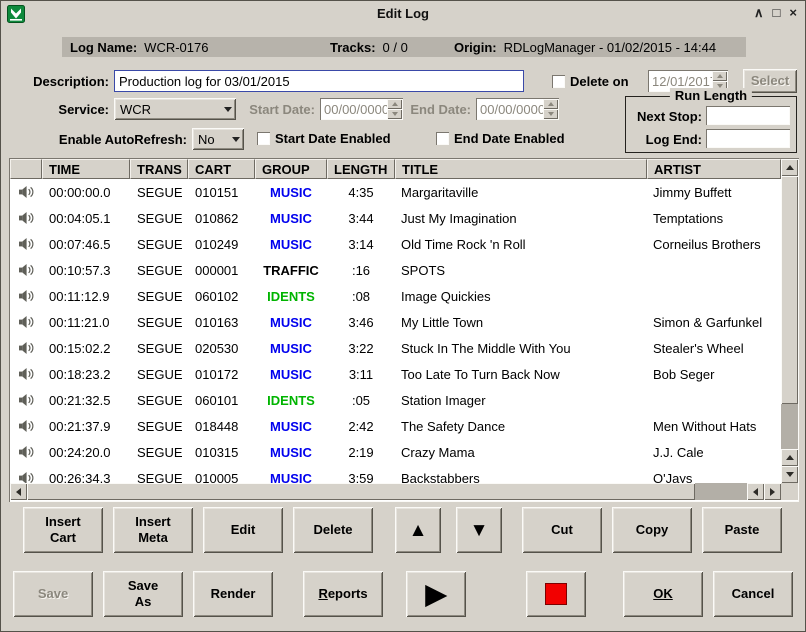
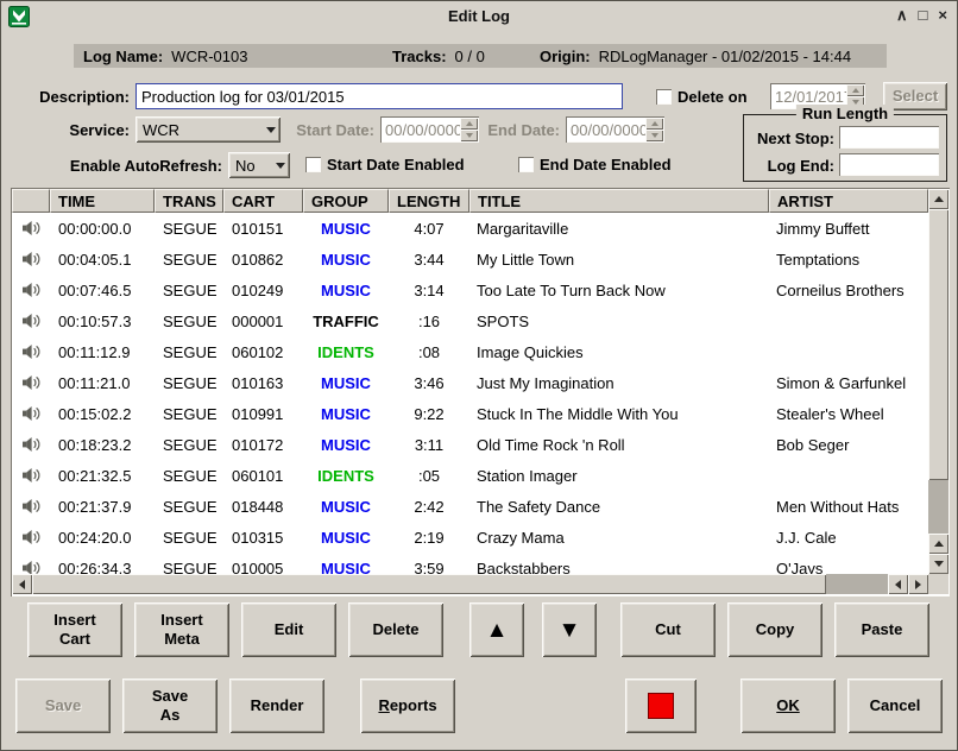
  Edit Log
  ∧
  □
  ×
- Log Name: WCR-0176
+ Log Name: WCR-0103
  Tracks: 0 / 0
  Origin: RDLogManager - 01/02/2015 - 14:44
  Description:
  Production log for 03/01/2015
  Delete on
  12/01/201
  Select
  Service:
  WCR
  Start Date:
  00/00/0000
  End Date:
  00/00/0000
  Run Length
  Next Stop:
  Log End:
  Enable AutoRefresh:
  No
  Start Date Enabled
  End Date Enabled
  TIME
  TRANS
  CART
  GROUP
  LENGTH
  TITLE
  ARTIST
  00:00:00.0
  SEGUE
  010151
  MUSIC
- 4:35
+ 4:07
  Margaritaville
  Jimmy Buffett
  00:04:05.1
  SEGUE
  010862
  MUSIC
  3:44
- Just My Imagination
+ My Little Town
  Temptations
  00:07:46.5
  SEGUE
  010249
  MUSIC
  3:14
- Old Time Rock 'n Roll
+ Too Late To Turn Back Now
  Corneilus Brothers
  00:10:57.3
  SEGUE
  000001
  TRAFFIC
  :16
  SPOTS
  00:11:12.9
  SEGUE
  060102
  IDENTS
  :08
  Image Quickies
  00:11:21.0
  SEGUE
  010163
  MUSIC
  3:46
- My Little Town
+ Just My Imagination
  Simon & Garfunkel
  00:15:02.2
  SEGUE
- 020530
+ 010991
  MUSIC
- 3:22
+ 9:22
  Stuck In The Middle With You
  Stealer's Wheel
  00:18:23.2
  SEGUE
  010172
  MUSIC
  3:11
- Too Late To Turn Back Now
+ Old Time Rock 'n Roll
  Bob Seger
  00:21:32.5
  SEGUE
  060101
  IDENTS
  :05
  Station Imager
  00:21:37.9
  SEGUE
  018448
  MUSIC
  2:42
  The Safety Dance
  Men Without Hats
  00:24:20.0
  SEGUE
  010315
  MUSIC
  2:19
  Crazy Mama
  J.J. Cale
  00:26:34.3
  SEGUE
  010005
  MUSIC
  3:59
  Backstabbers
  O'Jays
  Insert
  Cart
  Insert
  Meta
  Edit
  Delete
  ▲
  ▼
  Cut
  Copy
  Paste
  Save
  Save
  As
  Render
  Reports
- ▶
  OK
  Cancel
